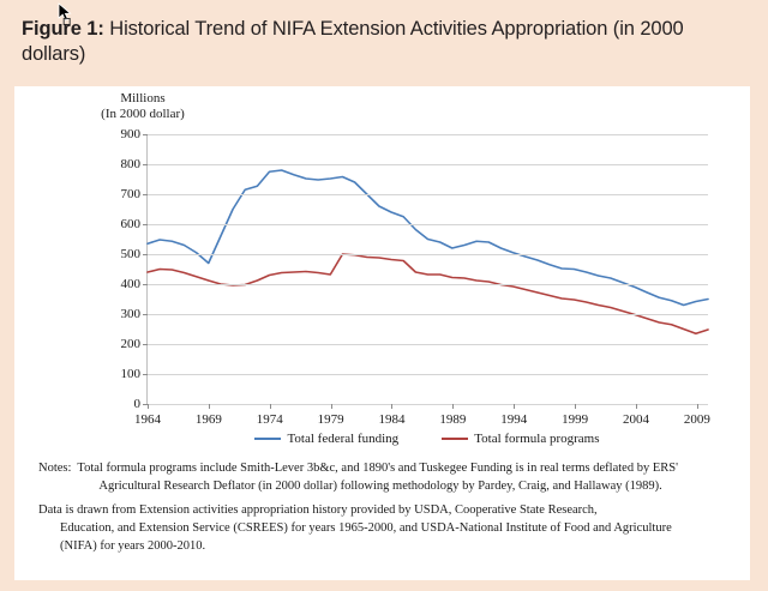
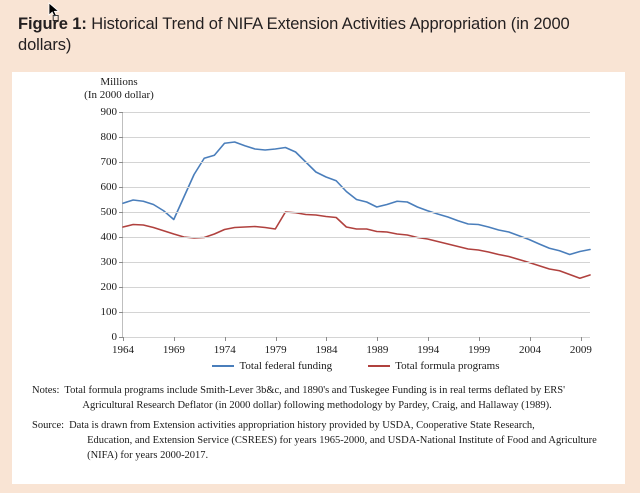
  Figure 1: Historical Trend of NIFA Extension Activities Appropriation (in 2000 dollars)
  Millions
  (In 2000 dollar)
  900
  800
  700
  600
  500
  400
  300
  200
  100
  0
  1964
  1969
  1974
  1979
  1984
  1989
  1994
  1999
  2004
  2009
  Total federal funding
  Total formula programs
  Notes:
  Total formula programs include Smith-Lever 3b&c, and 1890's and Tuskegee Funding is in real terms deflated by ERS'
  Agricultural Research Deflator (in 2000 dollar) following methodology by Pardey, Craig, and Hallaway (1989).
+ Source:
  Data is drawn from Extension activities appropriation history provided by USDA, Cooperative State Research,
  Education, and Extension Service (CSREES) for years 1965-2000, and USDA-National Institute of Food and Agriculture
- (NIFA) for years 2000-2010.
+ (NIFA) for years 2000-2017.
